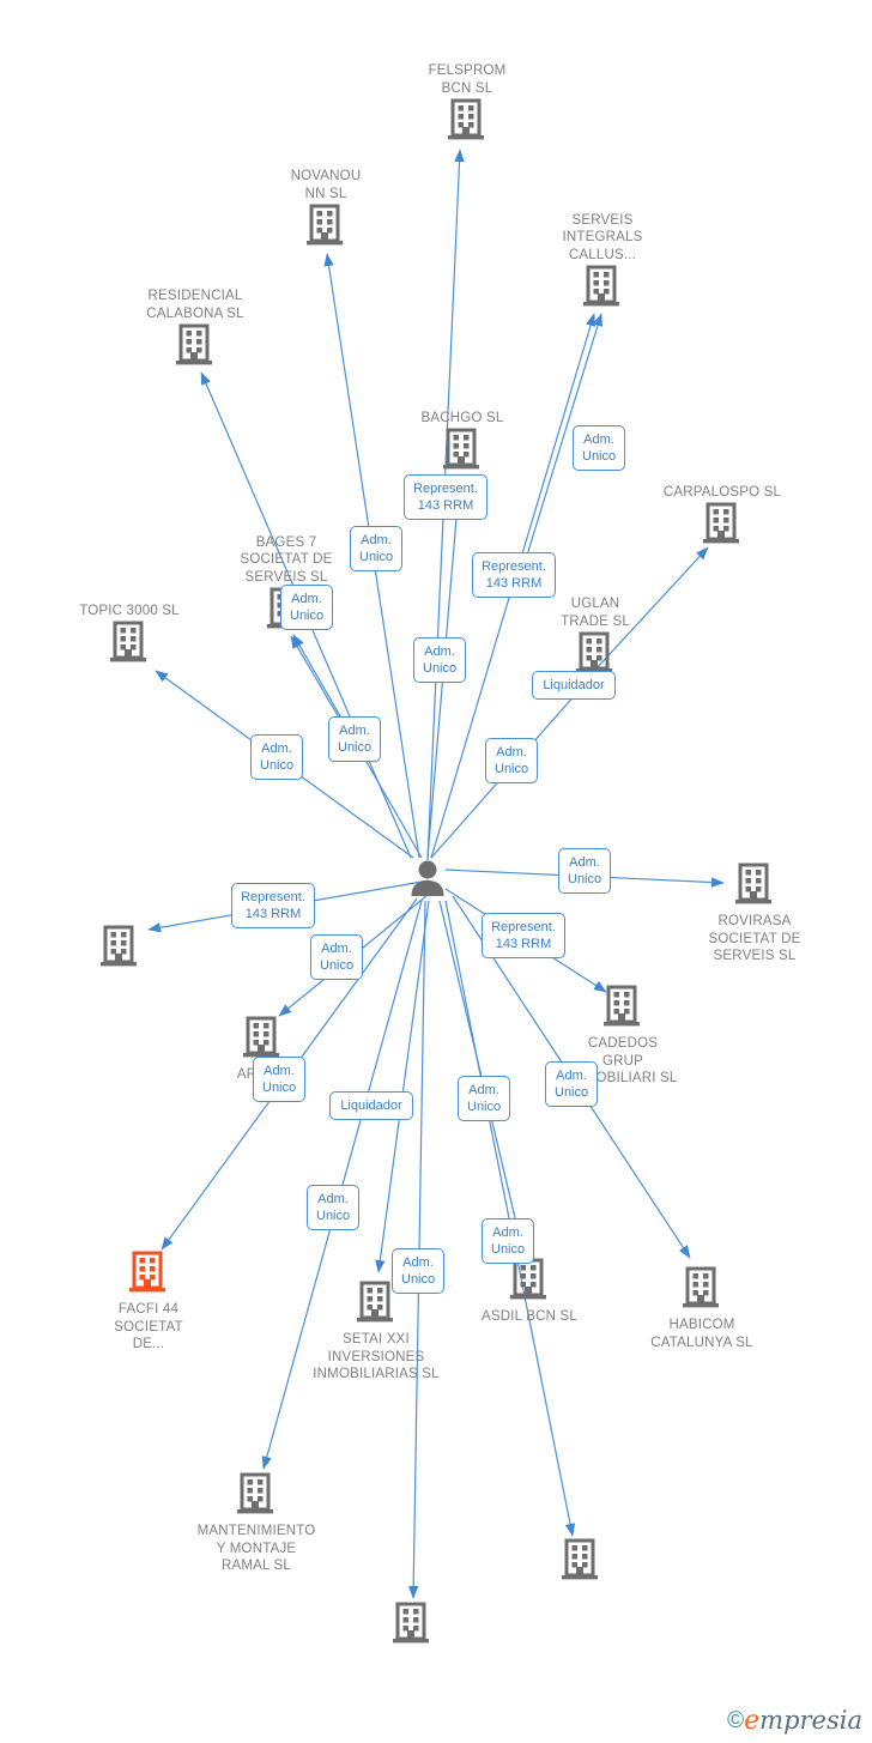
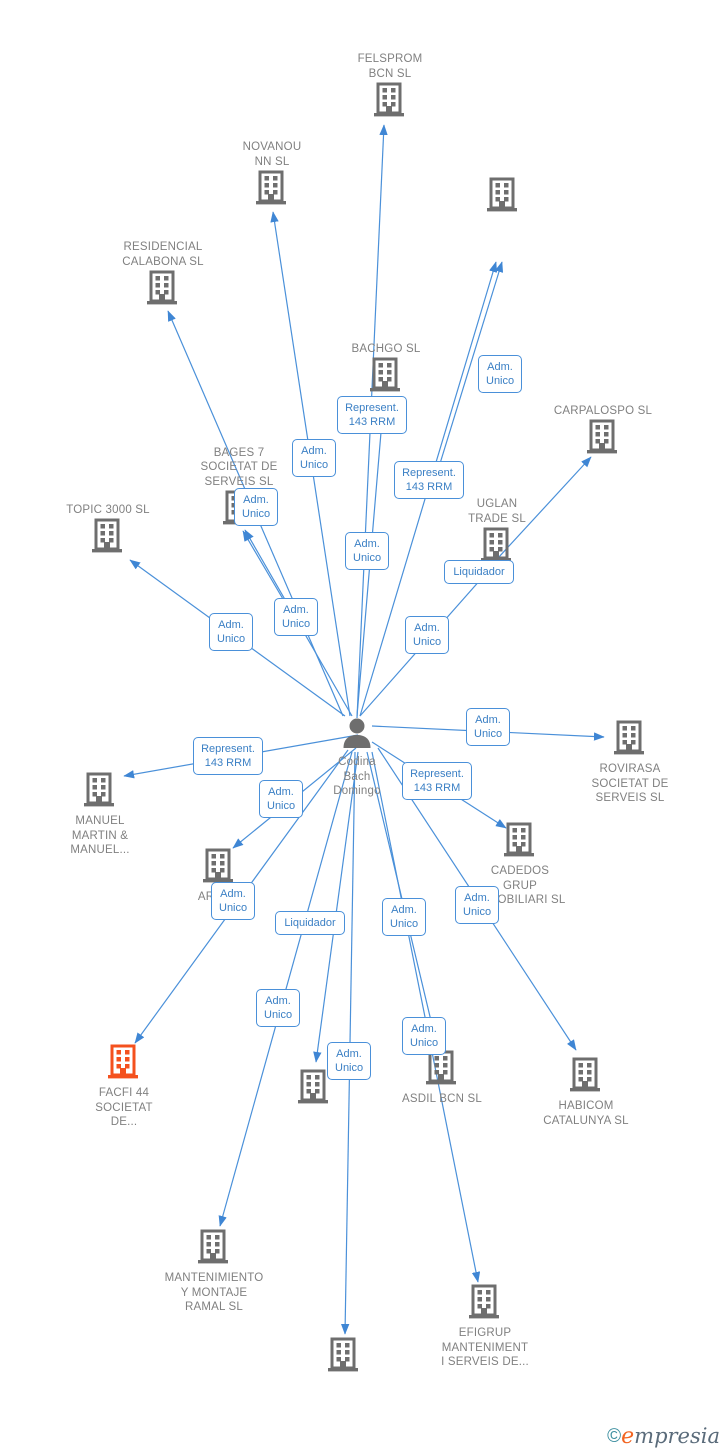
  FELSPROM
  BCN SL
  NOVANOU
  NN SL
- SERVEIS
- INTEGRALS
- CALLUS...
  RESIDENCIAL
  CALABONA SL
  BACHGO SL
  CARPALOSPO SL
  BAGES 7
  SOCIETAT DE
  SERVEIS SL
  UGLAN
  TRADE SL
  TOPIC 3000 SL
  ROVIRASA
  SOCIETAT DE
  SERVEIS SL
+ MANUEL
+ MARTIN &
+ MANUEL...
  CADEDOS
  GRUP
  OBILIARI SL
  FACFI 44
  SOCIETAT
  DE...
  ASDIL BCN SL
  HABICOM
  CATALUNYA SL
- SETAI XXI
- INVERSIONES
- INMOBILIARIAS SL
  MANTENIMIENTO
  Y MONTAJE
  RAMAL SL
+ EFIGRUP
+ MANTENIMENT
+ I SERVEIS DE...
+ Codina
+ Bach
+ Domingo
  Represent.
  143 RRM
  Adm.
  Unico
  Adm.
  Unico
  Represent.
  143 RRM
  Adm.
  Unico
  Adm.
  Unico
  Liquidador
  Adm.
  Unico
  Adm.
  Unico
  Adm.
  Unico
  Adm.
  Unico
  Represent.
  143 RRM
  Represent.
  143 RRM
  Adm.
  Unico
  Adm.
  Unico
  Liquidador
  Adm.
  Unico
  Adm.
  Unico
  Adm.
  Unico
  Adm.
  Unico
  Adm.
  Unico
  ©empresia
